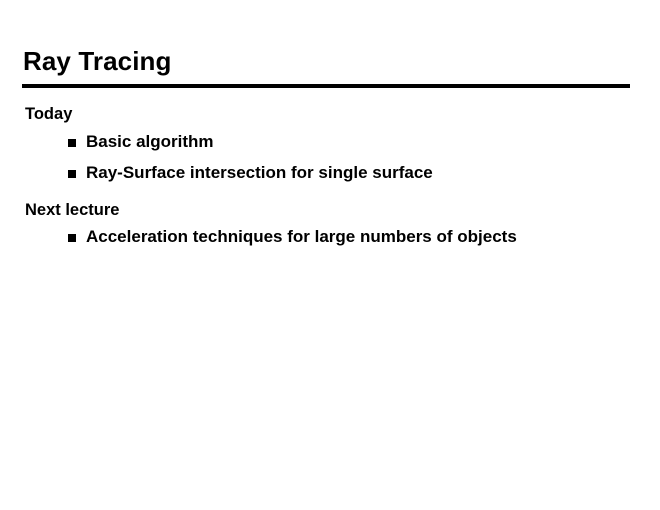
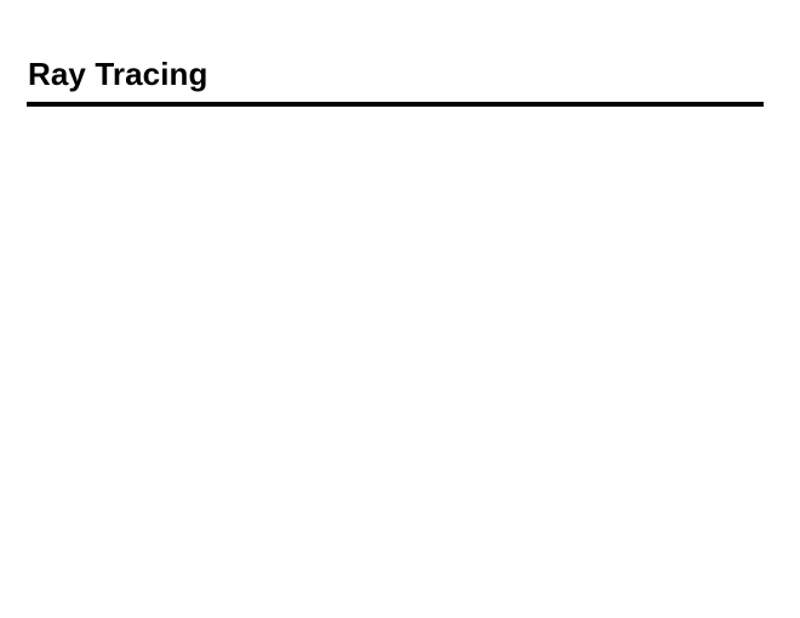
  Ray Tracing
- Today
- Basic algorithm
- Ray-Surface intersection for single surface
- Next lecture
- Acceleration techniques for large numbers of objects
